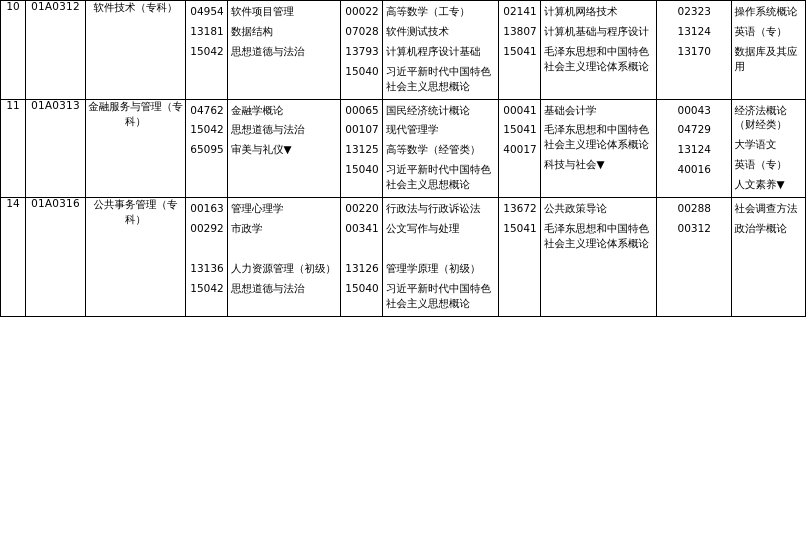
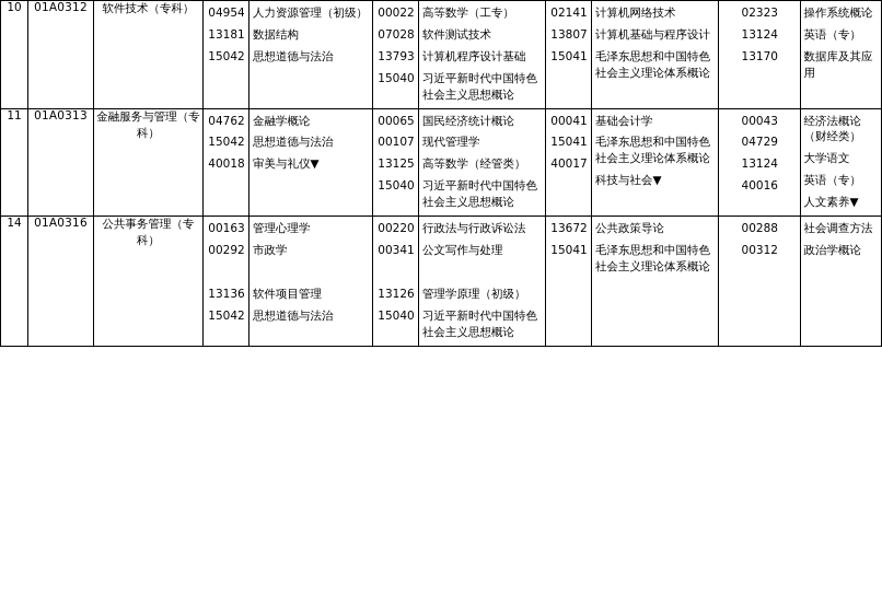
- 10	01A0312	软件技术（专科）	04954 13181 15042	软件项目管理 数据结构 思想道德与法治	00022 07028 13793 15040	高等数学（工专） 软件测试技术 计算机程序设计基础 习近平新时代中国特色社会主义思想概论	02141 13807 15041	计算机网络技术 计算机基础与程序设计 毛泽东思想和中国特色社会主义理论体系概论	02323 13124 13170	操作系统概论 英语（专） 数据库及其应用
+ 10	01A0312	软件技术（专科）	04954 13181 15042	人力资源管理（初级） 数据结构 思想道德与法治	00022 07028 13793 15040	高等数学（工专） 软件测试技术 计算机程序设计基础 习近平新时代中国特色社会主义思想概论	02141 13807 15041	计算机网络技术 计算机基础与程序设计 毛泽东思想和中国特色社会主义理论体系概论	02323 13124 13170	操作系统概论 英语（专） 数据库及其应用
- 11	01A0313	金融服务与管理（专科）	04762 15042 65095	金融学概论 思想道德与法治 审美与礼仪▼	00065 00107 13125 15040	国民经济统计概论 现代管理学 高等数学（经管类） 习近平新时代中国特色社会主义思想概论	00041 15041 40017	基础会计学 毛泽东思想和中国特色社会主义理论体系概论 科技与社会▼	00043 04729 13124 40016	经济法概论（财经类） 大学语文 英语（专） 人文素养▼
+ 11	01A0313	金融服务与管理（专科）	04762 15042 40018	金融学概论 思想道德与法治 审美与礼仪▼	00065 00107 13125 15040	国民经济统计概论 现代管理学 高等数学（经管类） 习近平新时代中国特色社会主义思想概论	00041 15041 40017	基础会计学 毛泽东思想和中国特色社会主义理论体系概论 科技与社会▼	00043 04729 13124 40016	经济法概论（财经类） 大学语文 英语（专） 人文素养▼
- 14	01A0316	公共事务管理（专科）	00163 00292 13136 15042	管理心理学 市政学 人力资源管理（初级） 思想道德与法治	00220 00341 13126 15040	行政法与行政诉讼法 公文写作与处理 管理学原理（初级） 习近平新时代中国特色社会主义思想概论	13672 15041	公共政策导论 毛泽东思想和中国特色社会主义理论体系概论	00288 00312	社会调查方法 政治学概论
+ 14	01A0316	公共事务管理（专科）	00163 00292 13136 15042	管理心理学 市政学 软件项目管理 思想道德与法治	00220 00341 13126 15040	行政法与行政诉讼法 公文写作与处理 管理学原理（初级） 习近平新时代中国特色社会主义思想概论	13672 15041	公共政策导论 毛泽东思想和中国特色社会主义理论体系概论	00288 00312	社会调查方法 政治学概论
